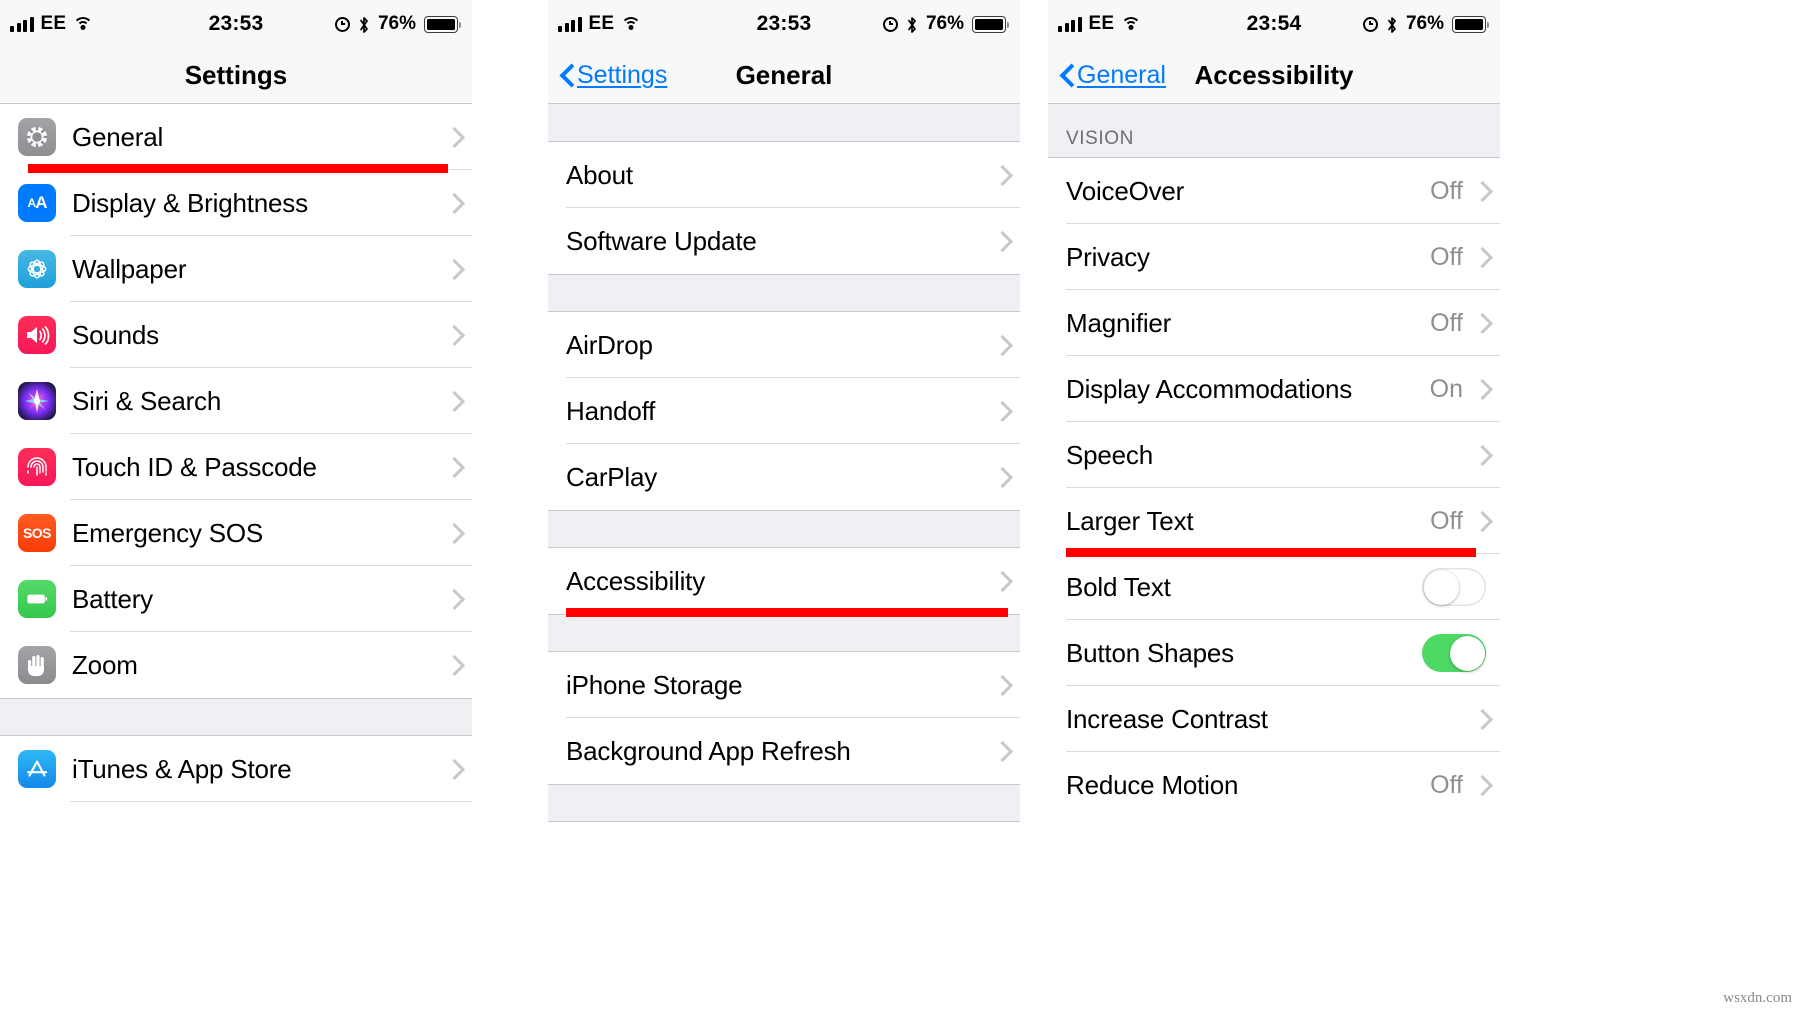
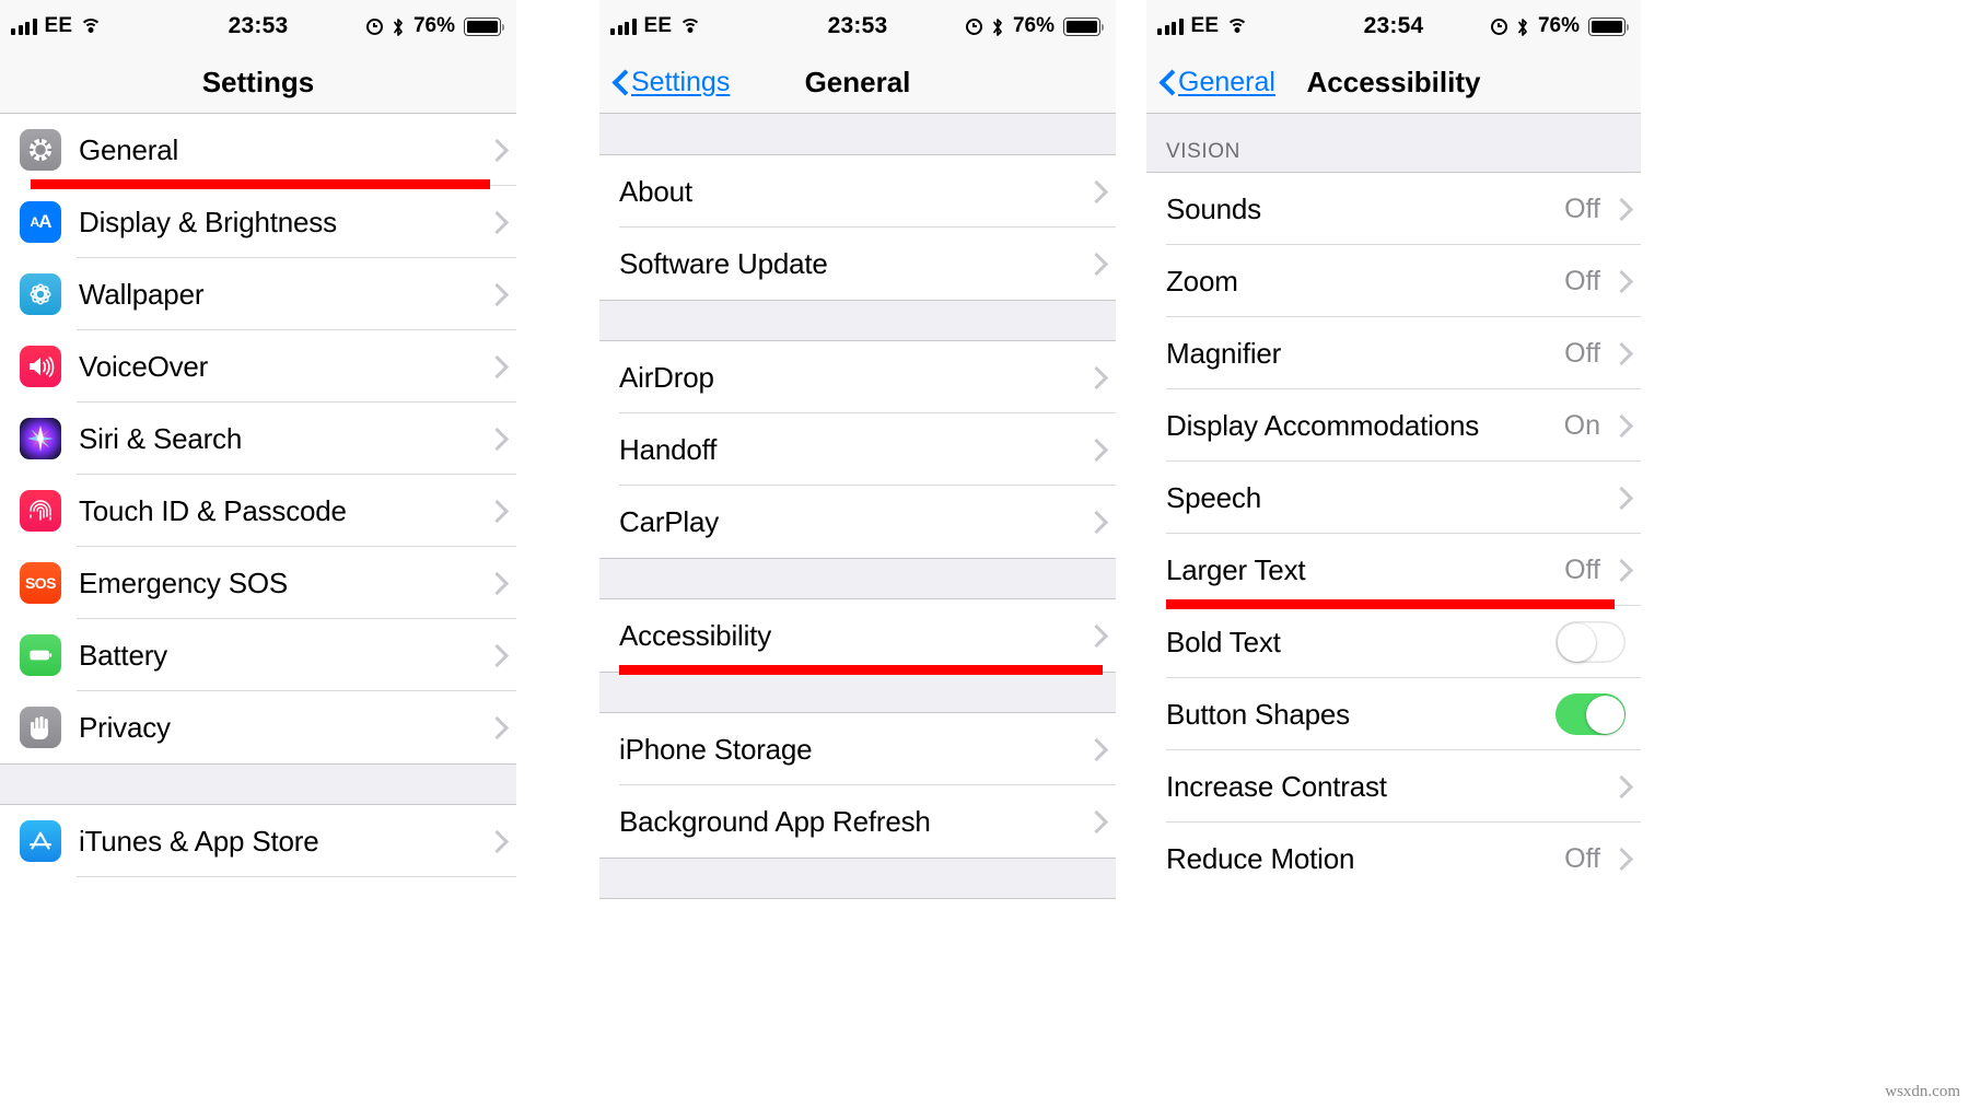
  EE
  23:53
  76%
  Settings
  General
  A
  A
  Display & Brightness
  Wallpaper
- Sounds
+ VoiceOver
  Siri & Search
  Touch ID & Passcode
  SOS
  Emergency SOS
  Battery
- Zoom
+ Privacy
  iTunes & App Store
  EE
  23:53
  76%
  Settings
  General
  About
  Software Update
  AirDrop
  Handoff
  CarPlay
  Accessibility
  iPhone Storage
  Background App Refresh
  EE
  23:54
  76%
  General
  Accessibility
  VISION
- VoiceOver
+ Sounds
  Off
- Privacy
+ Zoom
  Off
  Magnifier
  Off
  Display Accommodations
  On
  Speech
  Larger Text
  Off
  Bold Text
  Button Shapes
  Increase Contrast
  Reduce Motion
  Off
  wsxdn.com
